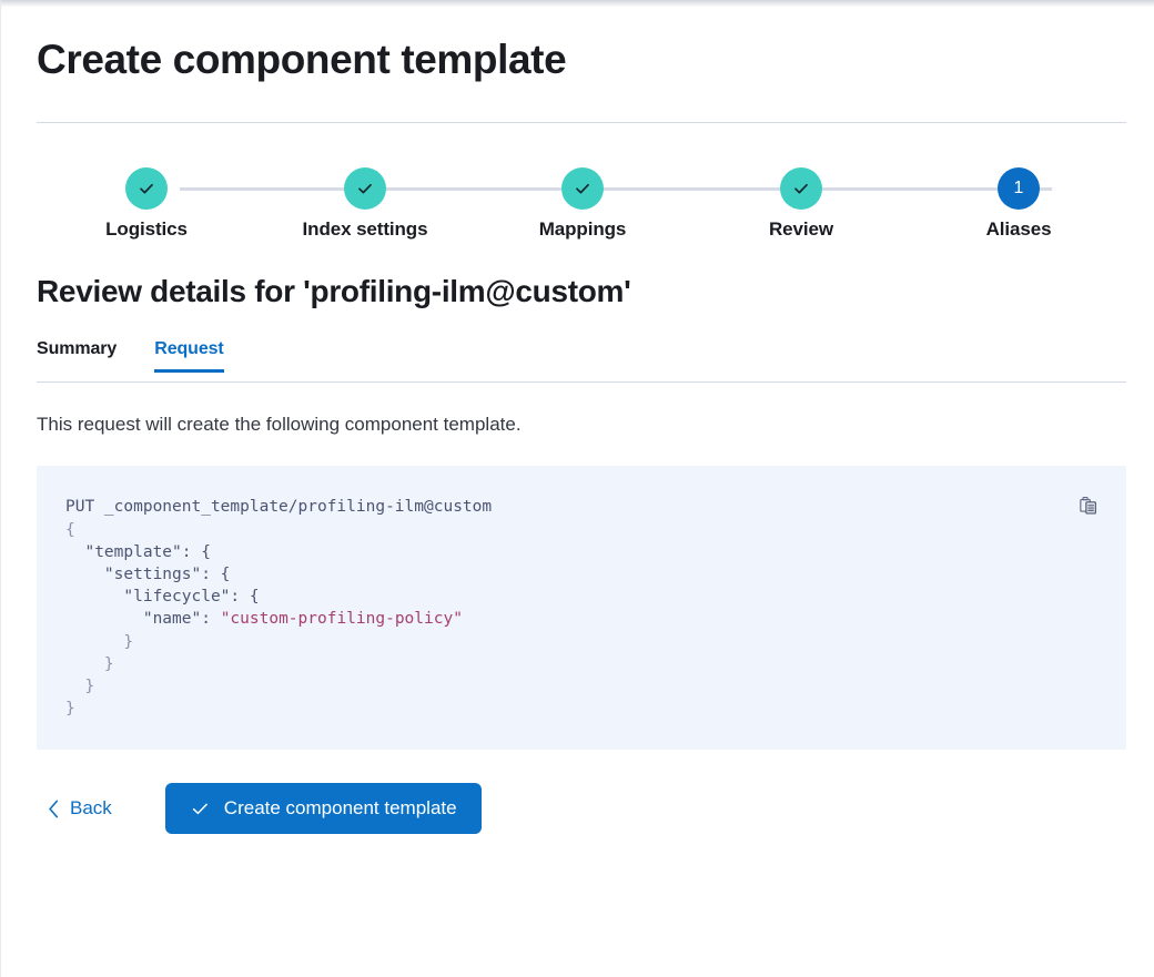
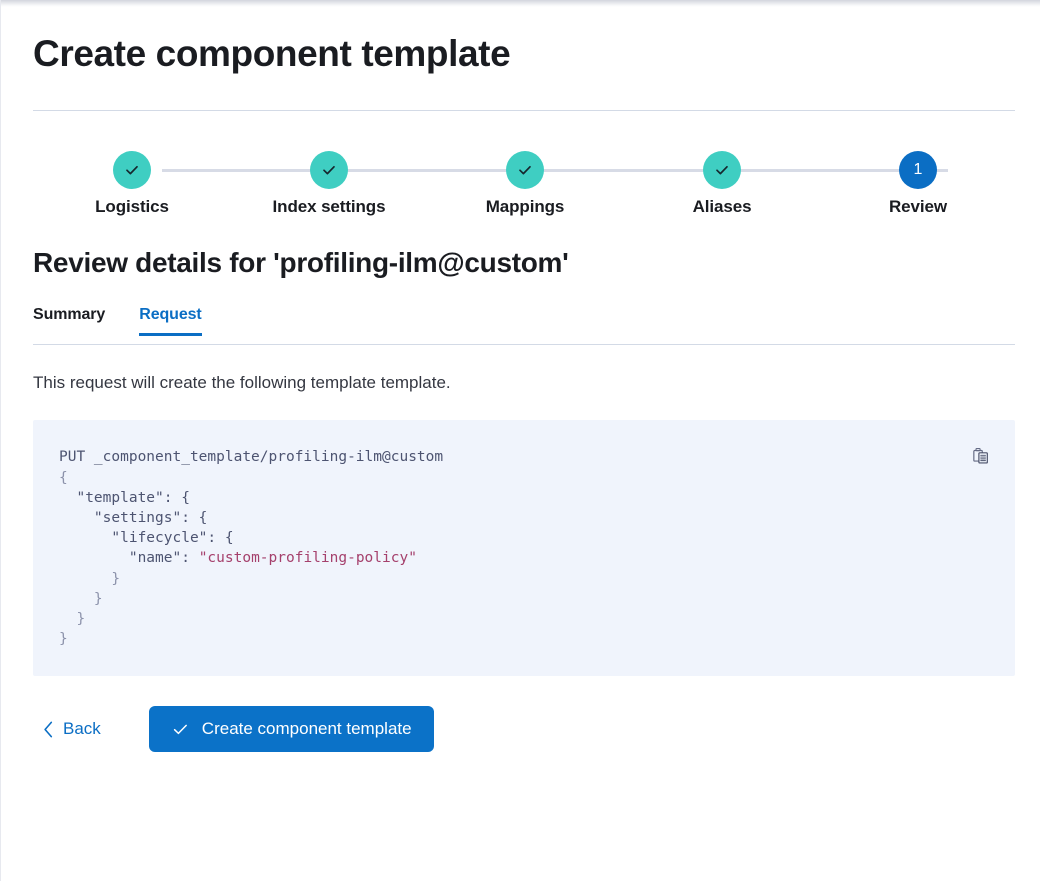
  Create component template
  Logistics
  Index settings
  Mappings
- Review
+ Aliases
  1
- Aliases
+ Review
  Review details for 'profiling-ilm@custom'
  Summary Request
- This request will create the following component template.
+ This request will create the following template template.
  PUT _component_template/profiling-ilm@custom { "template": { "settings": { "lifecycle": { "name": "custom-profiling-policy" } } } }
  Back
  Create component template
